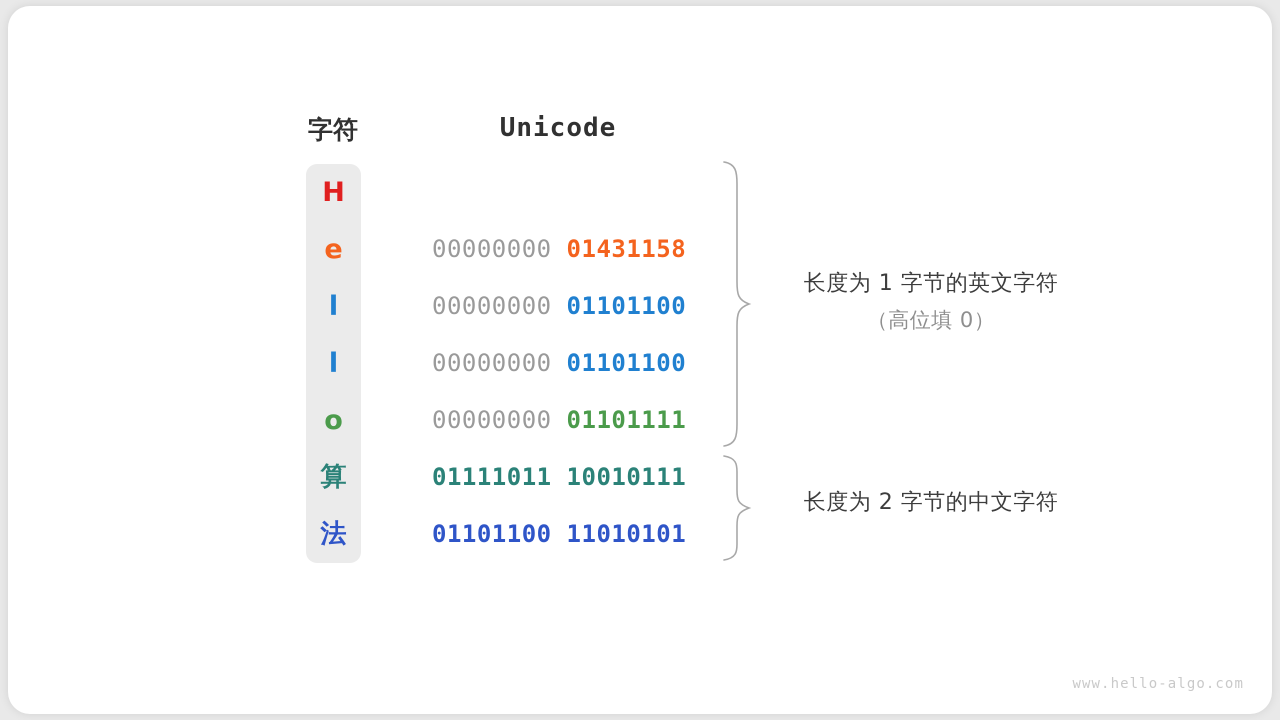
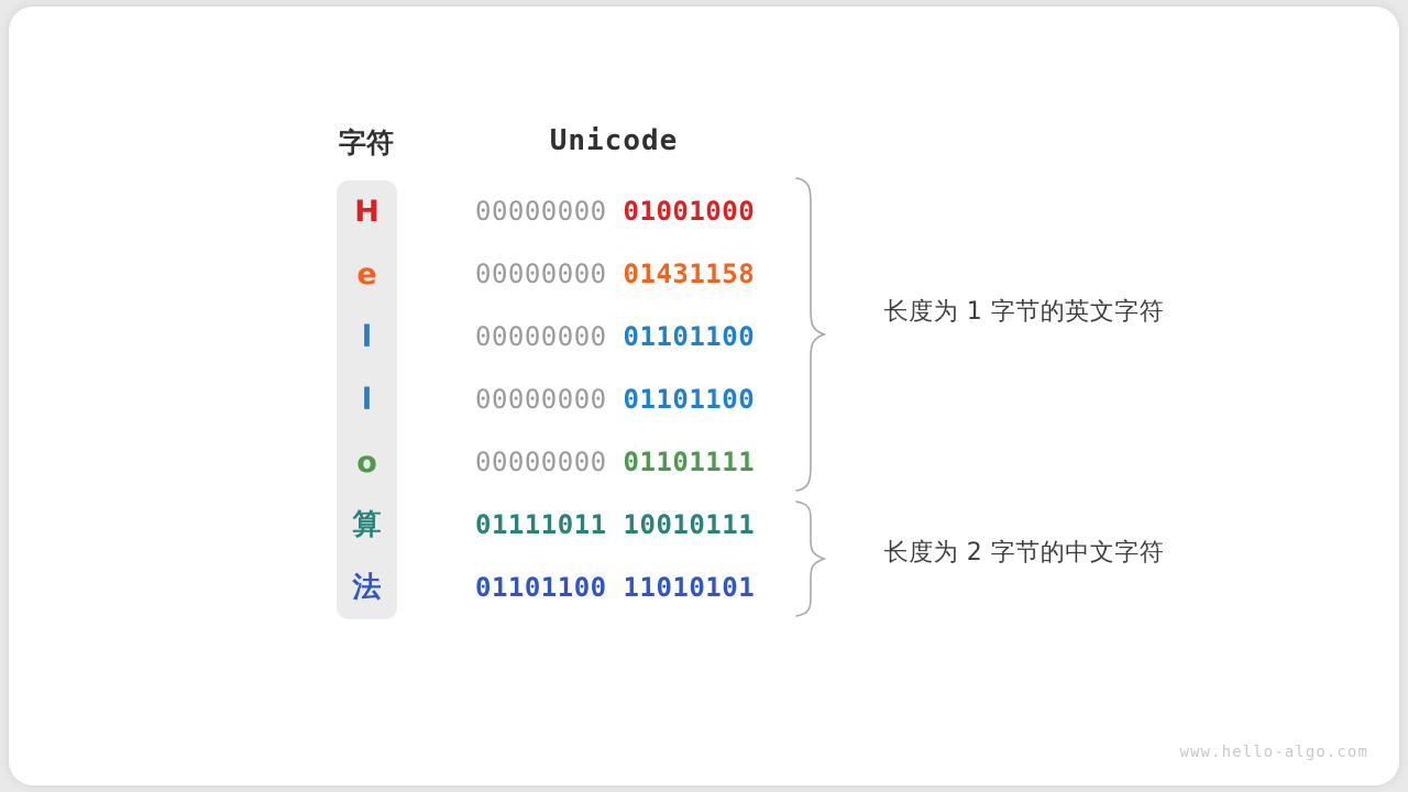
  字符
  Unicode
  H
+ 00000000 01001000
  e
  00000000 01431158
  l
  00000000 01101100
  l
  00000000 01101100
  o
  00000000 01101111
  算
  01111011 10010111
  法
  01101100 11010101
  长度为 1 字节的英文字符
- （高位填 0）
  长度为 2 字节的中文字符
  www.hello-algo.com
